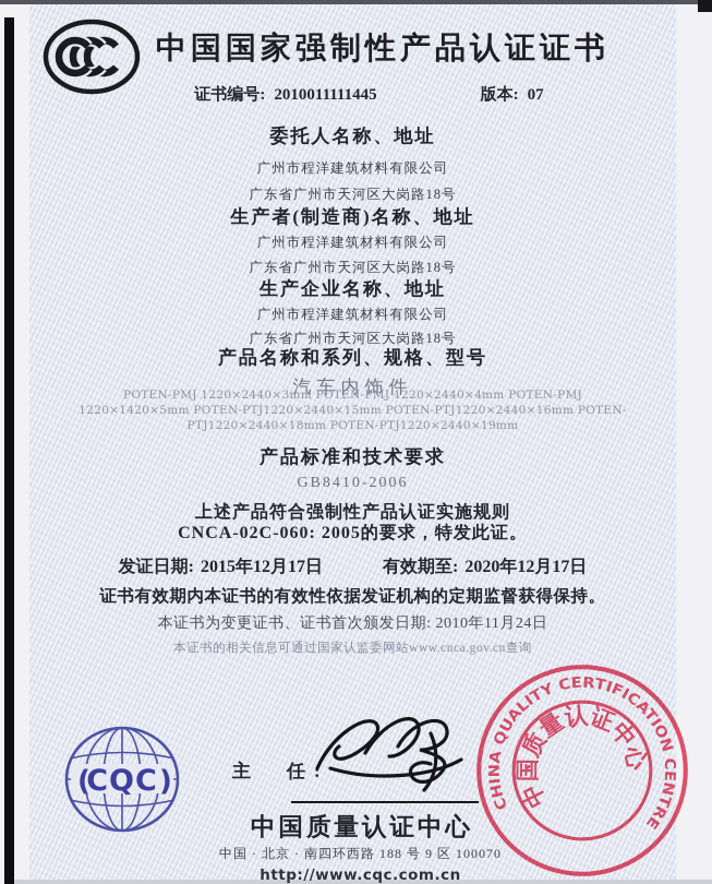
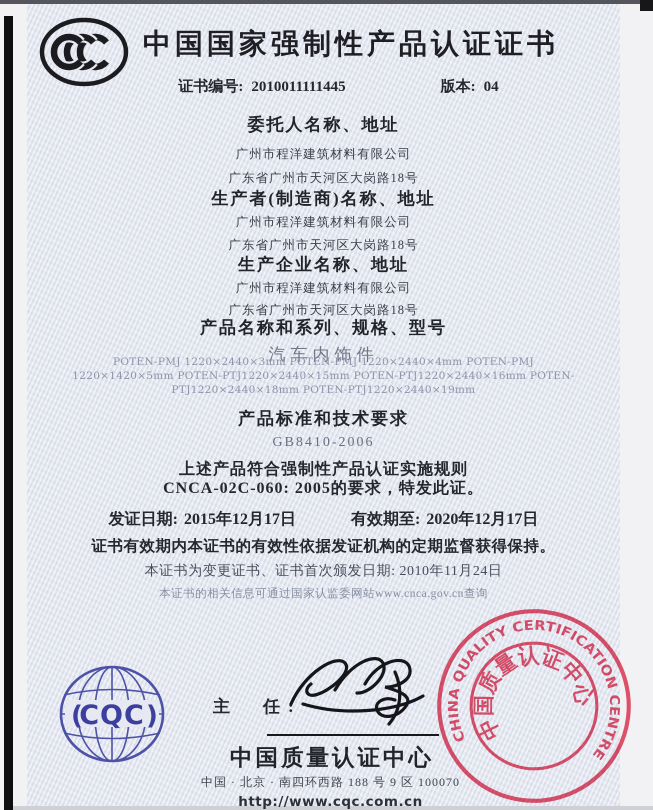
  中国国家强制性产品认证证书
  证书编号: 2010011111445
- 版本: 07
+ 版本: 04
  委托人名称、地址
  广州市程洋建筑材料有限公司
  广东省广州市天河区大岗路18号
  生产者(制造商)名称、地址
  广州市程洋建筑材料有限公司
  广东省广州市天河区大岗路18号
  生产企业名称、地址
  广州市程洋建筑材料有限公司
  广东省广州市天河区大岗路18号
  产品名称和系列、规格、型号
  汽车内饰件
  POTEN-PMJ 1220×2440×3mm POTEN-PMJ 1220×2440×4mm POTEN-PMJ
  1220×1420×5mm POTEN-PTJ1220×2440×15mm POTEN-PTJ1220×2440×16mm POTEN-
  PTJ1220×2440×18mm POTEN-PTJ1220×2440×19mm
  产品标准和技术要求
  GB8410-2006
  上述产品符合强制性产品认证实施规则
  CNCA-02C-060: 2005的要求，特发此证。
  发证日期: 2015年12月17日
  有效期至: 2020年12月17日
  证书有效期内本证书的有效性依据发证机构的定期监督获得保持。
  本证书为变更证书、证书首次颁发日期: 2010年11月24日
  本证书的相关信息可通过国家认监委网站www.cnca.gov.cn查询
  (
  CQC
  )
  主 任:
  中国质量认证中心
  中国 · 北京 · 南四环西路 188 号 9 区 100070
  http://www.cqc.com.cn
